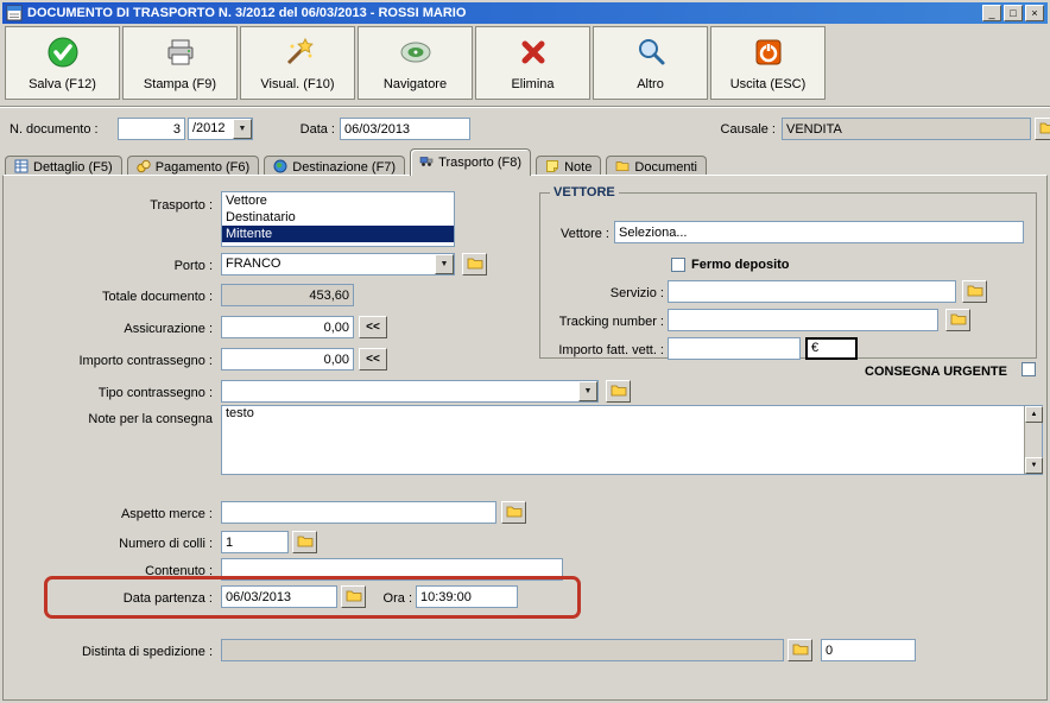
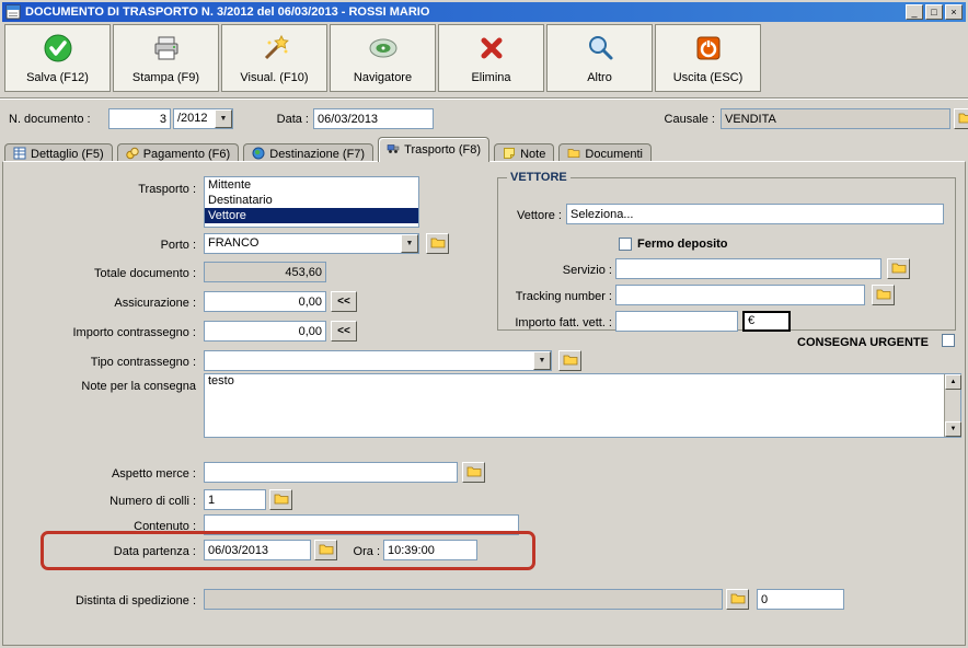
  DOCUMENTO DI TRASPORTO N. 3/2012 del 06/03/2013 - ROSSI MARIO
  _
  □
  ×
  Salva (F12)
  Stampa (F9)
  Visual. (F10)
  Navigatore
  Elimina
  Altro
  Uscita (ESC)
  N. documento :
  3
  /2012
  Data :
  06/03/2013
  Causale :
  VENDITA
  Dettaglio (F5)
  Pagamento (F6)
  Destinazione (F7)
  Trasporto (F8)
  Note
  Documenti
  Trasporto :
- Vettore
+ Mittente
  Destinatario
- Mittente
+ Vettore
  Porto :
  FRANCO
  Totale documento :
  453,60
  Assicurazione :
  0,00
  <<
  Importo contrassegno :
  0,00
  <<
  Tipo contrassegno :
  Note per la consegna
  testo
  Aspetto merce :
  Numero di colli :
  1
  Contenuto :
  Data partenza :
  06/03/2013
  Ora :
  10:39:00
  Distinta di spedizione :
  0
  VETTORE
  Vettore :
  Seleziona...
  Fermo deposito
  Servizio :
  Tracking number :
  Importo fatt. vett. :
  €
  CONSEGNA URGENTE
